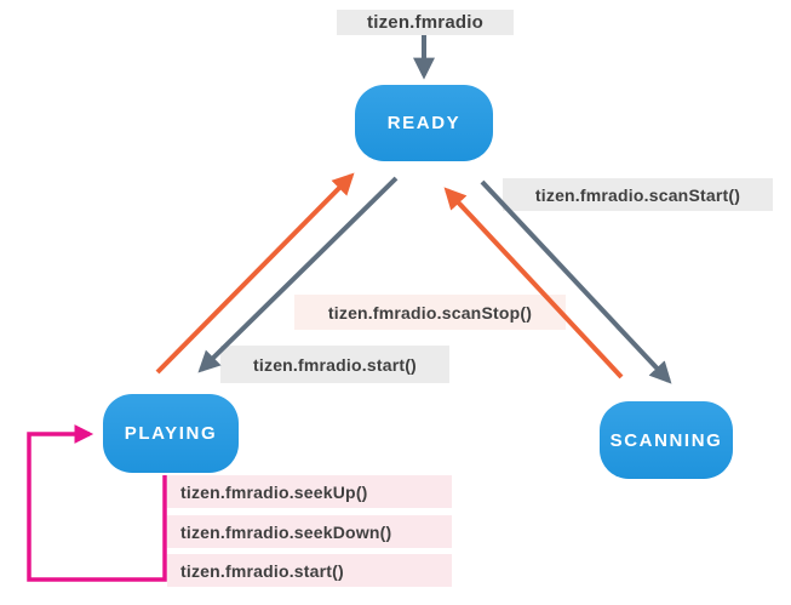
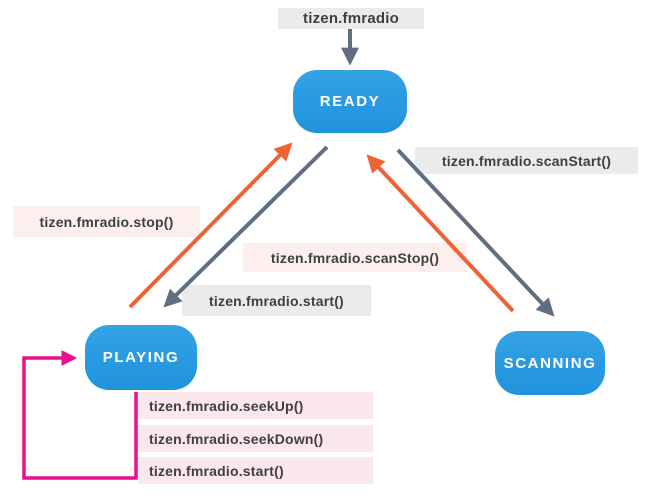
  tizen.fmradio
  tizen.fmradio.scanStart()
+ tizen.fmradio.stop()
  tizen.fmradio.scanStop()
  tizen.fmradio.start()
  tizen.fmradio.seekUp()
  tizen.fmradio.seekDown()
  tizen.fmradio.start()
  READY
  PLAYING
  SCANNING
